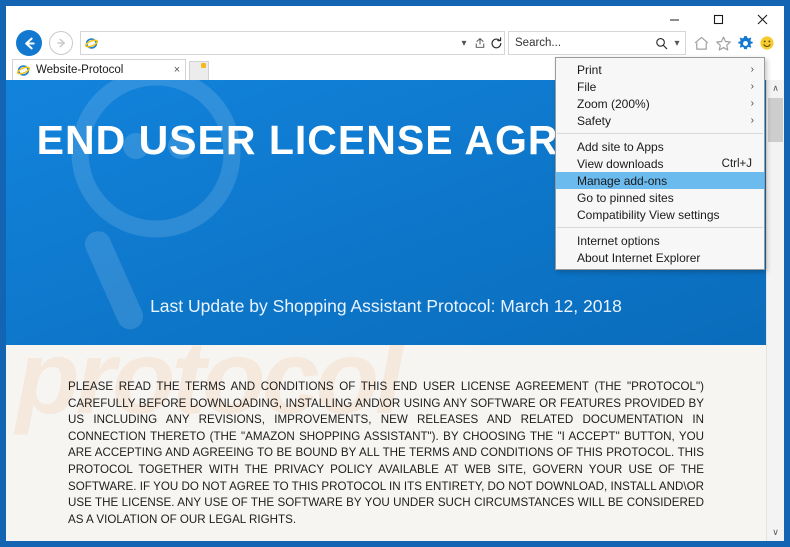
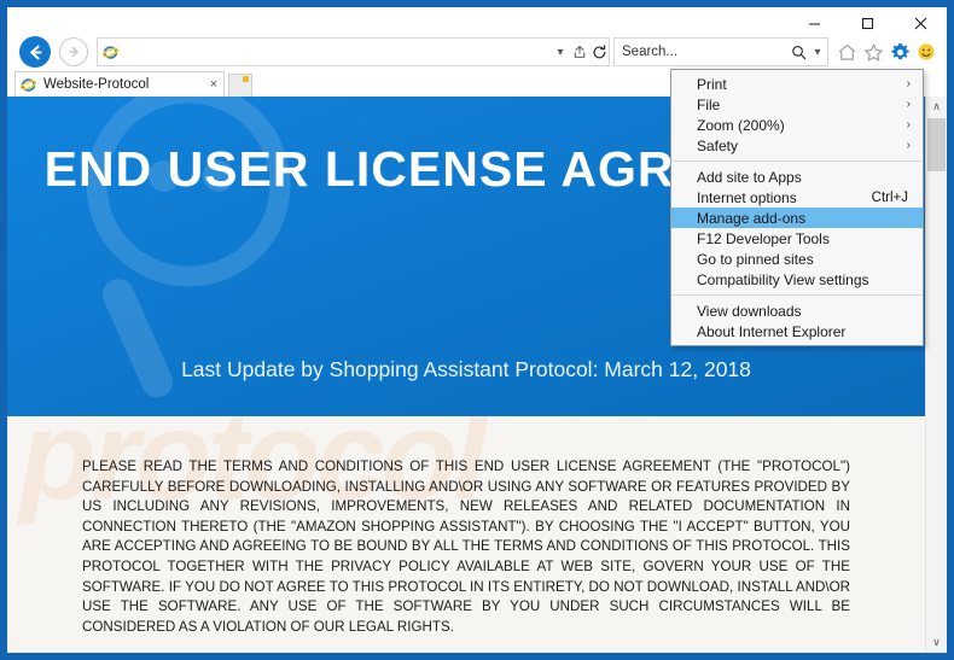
  ▾
  Search...
  ▾
  Website-Protocol
  ×
  END USER LICENSE AGR
  Last Update by Shopping Assistant Protocol: March 12, 2018
  protocol
- PLEASE READ THE TERMS AND CONDITIONS OF THIS END USER LICENSE AGREEMENT (THE "PROTOCOL") CAREFULLY BEFORE DOWNLOADING, INSTALLING AND\OR USING ANY SOFTWARE OR FEATURES PROVIDED BY US INCLUDING ANY REVISIONS, IMPROVEMENTS, NEW RELEASES AND RELATED DOCUMENTATION IN CONNECTION THERETO (THE "AMAZON SHOPPING ASSISTANT"). BY CHOOSING THE "I ACCEPT" BUTTON, YOU ARE ACCEPTING AND AGREEING TO BE BOUND BY ALL THE TERMS AND CONDITIONS OF THIS PROTOCOL. THIS PROTOCOL TOGETHER WITH THE PRIVACY POLICY AVAILABLE AT WEB SITE, GOVERN YOUR USE OF THE SOFTWARE. IF YOU DO NOT AGREE TO THIS PROTOCOL IN ITS ENTIRETY, DO NOT DOWNLOAD, INSTALL AND\OR USE THE LICENSE. ANY USE OF THE SOFTWARE BY YOU UNDER SUCH CIRCUMSTANCES WILL BE CONSIDERED AS A VIOLATION OF OUR LEGAL RIGHTS.
+ PLEASE READ THE TERMS AND CONDITIONS OF THIS END USER LICENSE AGREEMENT (THE "PROTOCOL") CAREFULLY BEFORE DOWNLOADING, INSTALLING AND\OR USING ANY SOFTWARE OR FEATURES PROVIDED BY US INCLUDING ANY REVISIONS, IMPROVEMENTS, NEW RELEASES AND RELATED DOCUMENTATION IN CONNECTION THERETO (THE "AMAZON SHOPPING ASSISTANT"). BY CHOOSING THE "I ACCEPT" BUTTON, YOU ARE ACCEPTING AND AGREEING TO BE BOUND BY ALL THE TERMS AND CONDITIONS OF THIS PROTOCOL. THIS PROTOCOL TOGETHER WITH THE PRIVACY POLICY AVAILABLE AT WEB SITE, GOVERN YOUR USE OF THE SOFTWARE. IF YOU DO NOT AGREE TO THIS PROTOCOL IN ITS ENTIRETY, DO NOT DOWNLOAD, INSTALL AND\OR USE THE SOFTWARE. ANY USE OF THE SOFTWARE BY YOU UNDER SUCH CIRCUMSTANCES WILL BE CONSIDERED AS A VIOLATION OF OUR LEGAL RIGHTS.
  ∧
  ∨
  Print
  ›
  File
  ›
  Zoom (200%)
  ›
  Safety
  ›
  Add site to Apps
- View downloads
+ Internet options
  Ctrl+J
  Manage add-ons
+ F12 Developer Tools
  Go to pinned sites
  Compatibility View settings
- Internet options
+ View downloads
  About Internet Explorer
